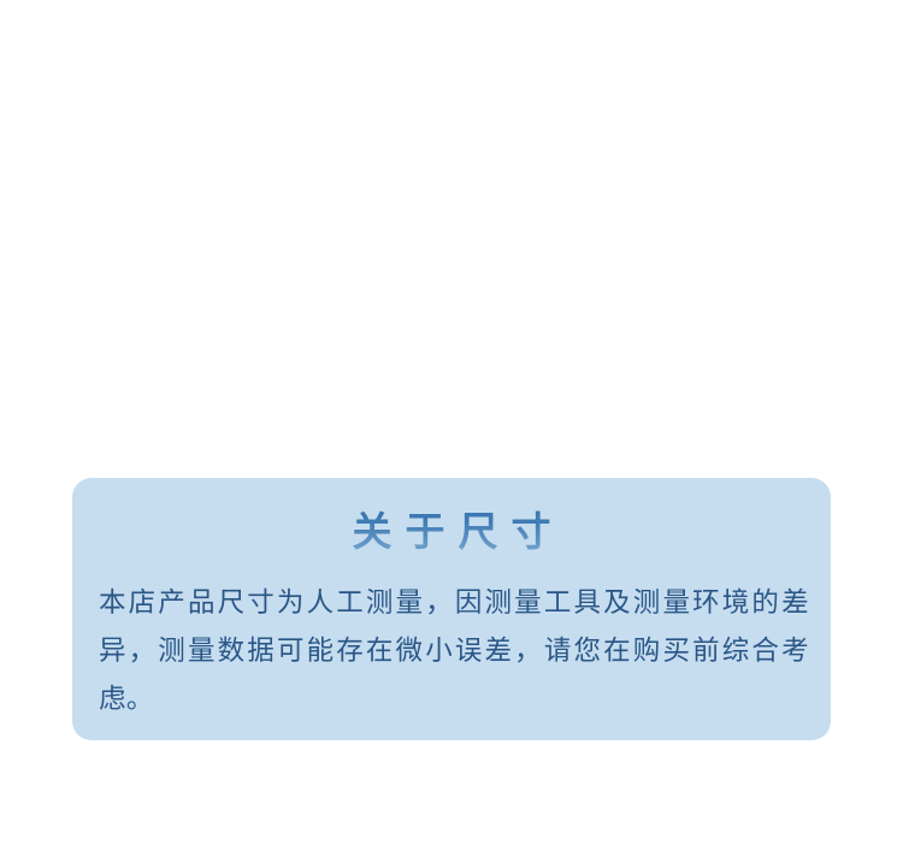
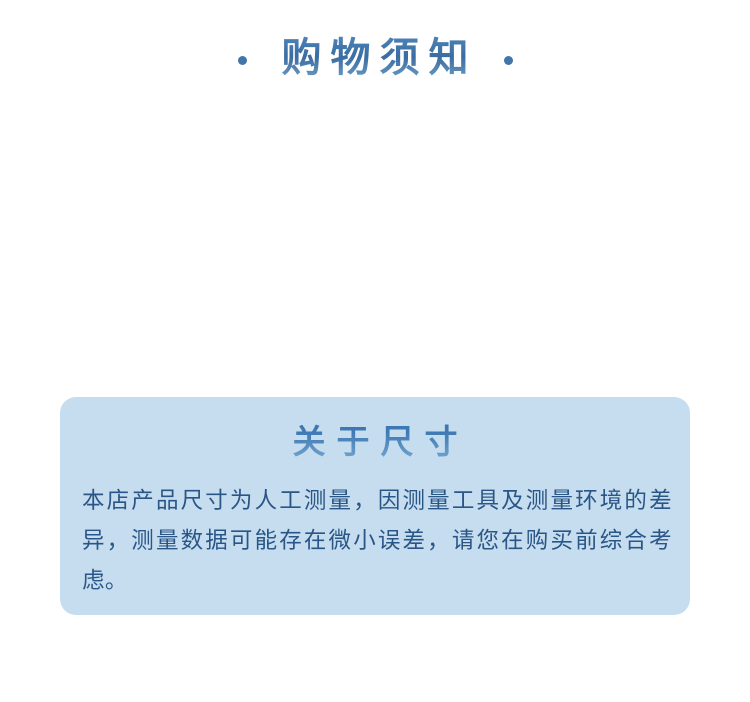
+ 购物须知
  关于尺寸
  本店产品尺寸为人工测量，因测量工具及测量环境的差异，测量数据可能存在微小误差，请您在购买前综合考虑。
